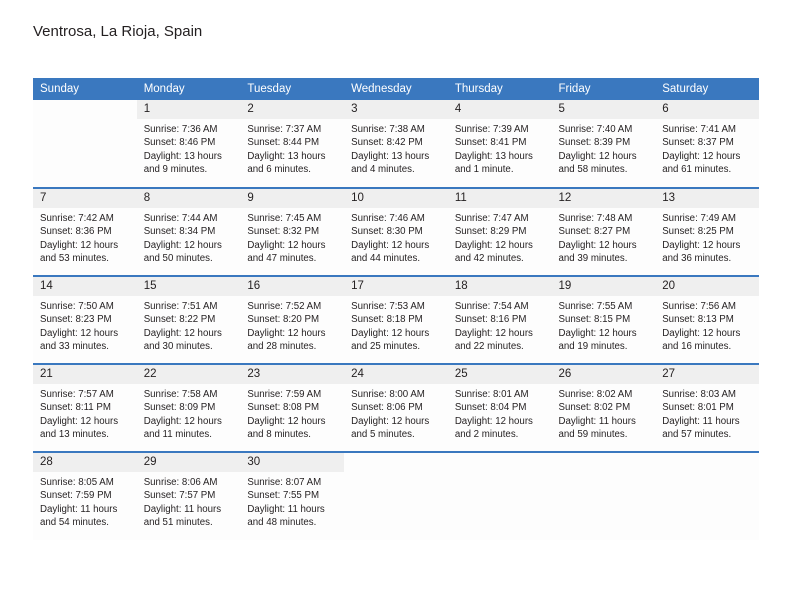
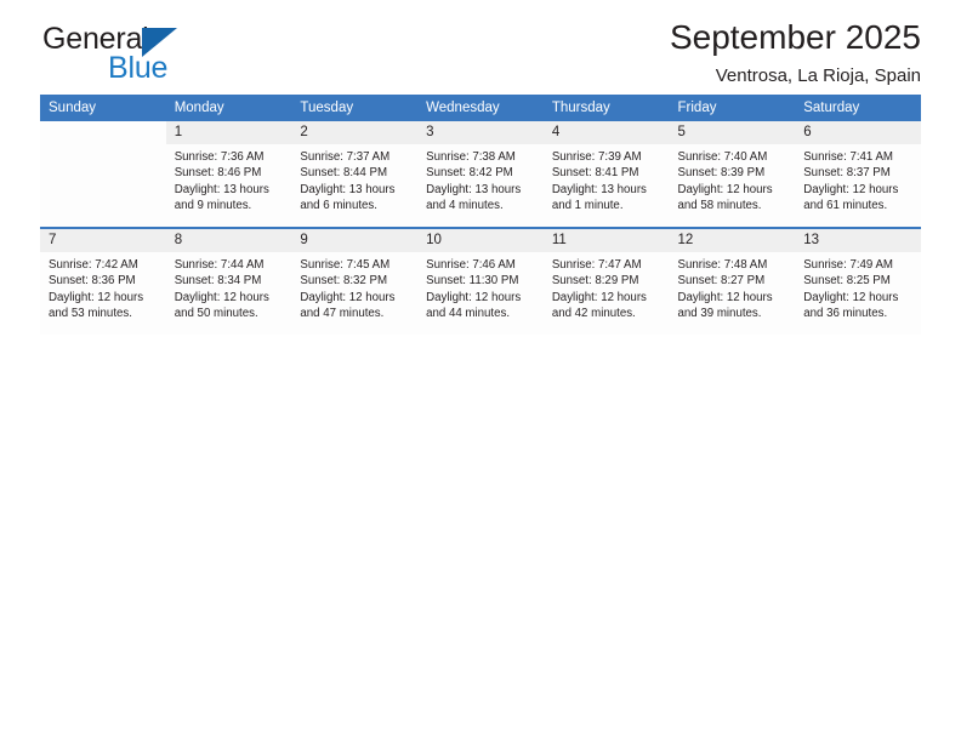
+ General
+ Blue
+ September 2025
  Ventrosa, La Rioja, Spain
  Sunday	Monday	Tuesday	Wednesday	Thursday	Friday	Saturday
  	1Sunrise: 7:36 AMSunset: 8:46 PMDaylight: 13 hours and 9 minutes.	2Sunrise: 7:37 AMSunset: 8:44 PMDaylight: 13 hours and 6 minutes.	3Sunrise: 7:38 AMSunset: 8:42 PMDaylight: 13 hours and 4 minutes.	4Sunrise: 7:39 AMSunset: 8:41 PMDaylight: 13 hours and 1 minute.	5Sunrise: 7:40 AMSunset: 8:39 PMDaylight: 12 hours and 58 minutes.	6Sunrise: 7:41 AMSunset: 8:37 PMDaylight: 12 hours and 61 minutes.
- 7Sunrise: 7:42 AMSunset: 8:36 PMDaylight: 12 hours and 53 minutes.	8Sunrise: 7:44 AMSunset: 8:34 PMDaylight: 12 hours and 50 minutes.	9Sunrise: 7:45 AMSunset: 8:32 PMDaylight: 12 hours and 47 minutes.	10Sunrise: 7:46 AMSunset: 8:30 PMDaylight: 12 hours and 44 minutes.	11Sunrise: 7:47 AMSunset: 8:29 PMDaylight: 12 hours and 42 minutes.	12Sunrise: 7:48 AMSunset: 8:27 PMDaylight: 12 hours and 39 minutes.	13Sunrise: 7:49 AMSunset: 8:25 PMDaylight: 12 hours and 36 minutes.
+ 7Sunrise: 7:42 AMSunset: 8:36 PMDaylight: 12 hours and 53 minutes.	8Sunrise: 7:44 AMSunset: 8:34 PMDaylight: 12 hours and 50 minutes.	9Sunrise: 7:45 AMSunset: 8:32 PMDaylight: 12 hours and 47 minutes.	10Sunrise: 7:46 AMSunset: 11:30 PMDaylight: 12 hours and 44 minutes.	11Sunrise: 7:47 AMSunset: 8:29 PMDaylight: 12 hours and 42 minutes.	12Sunrise: 7:48 AMSunset: 8:27 PMDaylight: 12 hours and 39 minutes.	13Sunrise: 7:49 AMSunset: 8:25 PMDaylight: 12 hours and 36 minutes.
- 14Sunrise: 7:50 AMSunset: 8:23 PMDaylight: 12 hours and 33 minutes.	15Sunrise: 7:51 AMSunset: 8:22 PMDaylight: 12 hours and 30 minutes.	16Sunrise: 7:52 AMSunset: 8:20 PMDaylight: 12 hours and 28 minutes.	17Sunrise: 7:53 AMSunset: 8:18 PMDaylight: 12 hours and 25 minutes.	18Sunrise: 7:54 AMSunset: 8:16 PMDaylight: 12 hours and 22 minutes.	19Sunrise: 7:55 AMSunset: 8:15 PMDaylight: 12 hours and 19 minutes.	20Sunrise: 7:56 AMSunset: 8:13 PMDaylight: 12 hours and 16 minutes.
- 21Sunrise: 7:57 AMSunset: 8:11 PMDaylight: 12 hours and 13 minutes.	22Sunrise: 7:58 AMSunset: 8:09 PMDaylight: 12 hours and 11 minutes.	23Sunrise: 7:59 AMSunset: 8:08 PMDaylight: 12 hours and 8 minutes.	24Sunrise: 8:00 AMSunset: 8:06 PMDaylight: 12 hours and 5 minutes.	25Sunrise: 8:01 AMSunset: 8:04 PMDaylight: 12 hours and 2 minutes.	26Sunrise: 8:02 AMSunset: 8:02 PMDaylight: 11 hours and 59 minutes.	27Sunrise: 8:03 AMSunset: 8:01 PMDaylight: 11 hours and 57 minutes.
- 28Sunrise: 8:05 AMSunset: 7:59 PMDaylight: 11 hours and 54 minutes.	29Sunrise: 8:06 AMSunset: 7:57 PMDaylight: 11 hours and 51 minutes.	30Sunrise: 8:07 AMSunset: 7:55 PMDaylight: 11 hours and 48 minutes.
